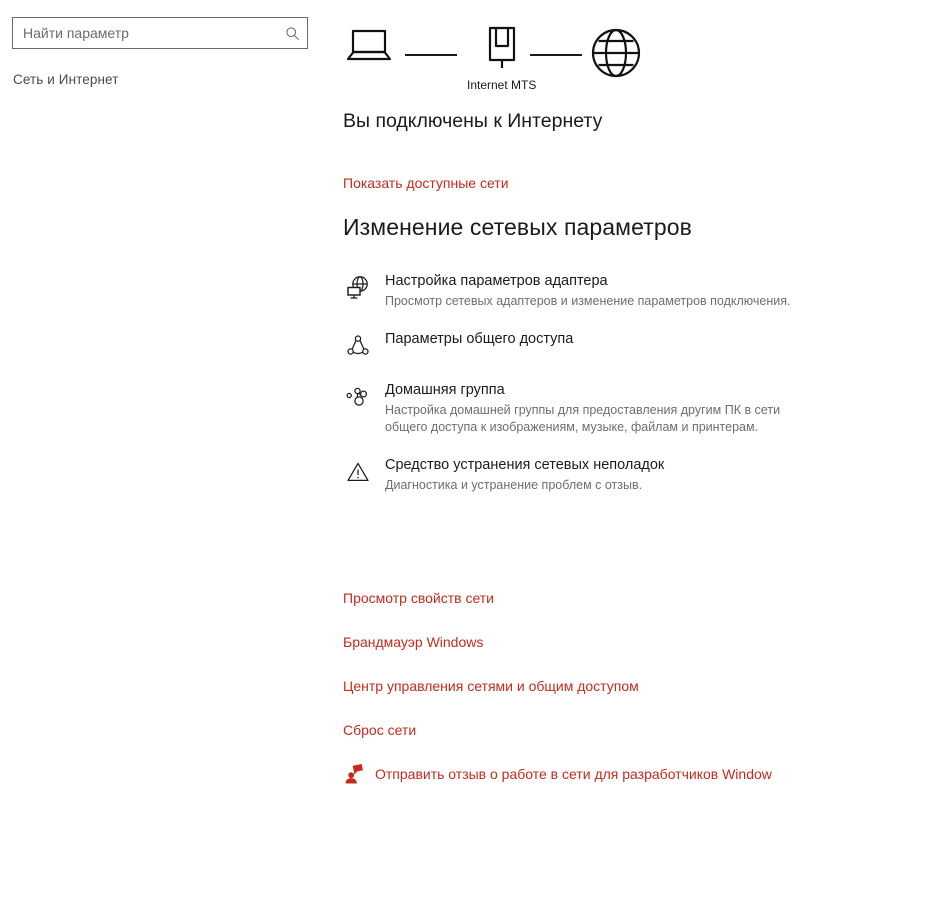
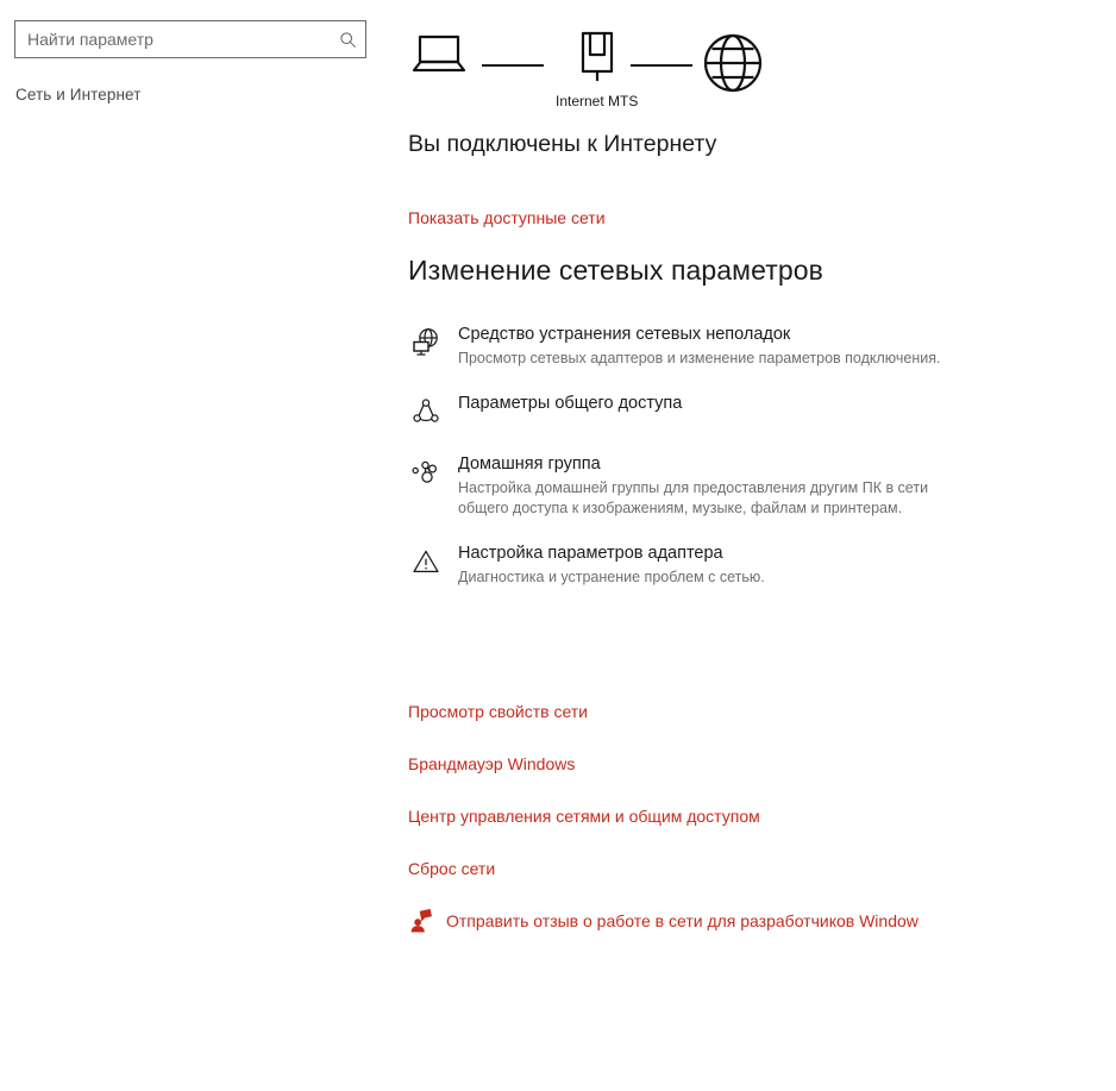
  Найти параметр
  Сеть и Интернет
  Internet MTS
  Вы подключены к Интернету
  Показать доступные сети
  Изменение сетевых параметров
- Настройка параметров адаптера
+ Средство устранения сетевых неполадок
  Просмотр сетевых адаптеров и изменение параметров подключения.
  Параметры общего доступа
  Домашняя группа
  Настройка домашней группы для предоставления другим ПК в сети общего доступа к изображениям, музыке, файлам и принтерам.
- Средство устранения сетевых неполадок
+ Настройка параметров адаптера
- Диагностика и устранение проблем с отзыв.
+ Диагностика и устранение проблем с сетью.
  Просмотр свойств сети
  Брандмауэр Windows
  Центр управления сетями и общим доступом
  Сброс сети
  Отправить отзыв о работе в сети для разработчиков Window
